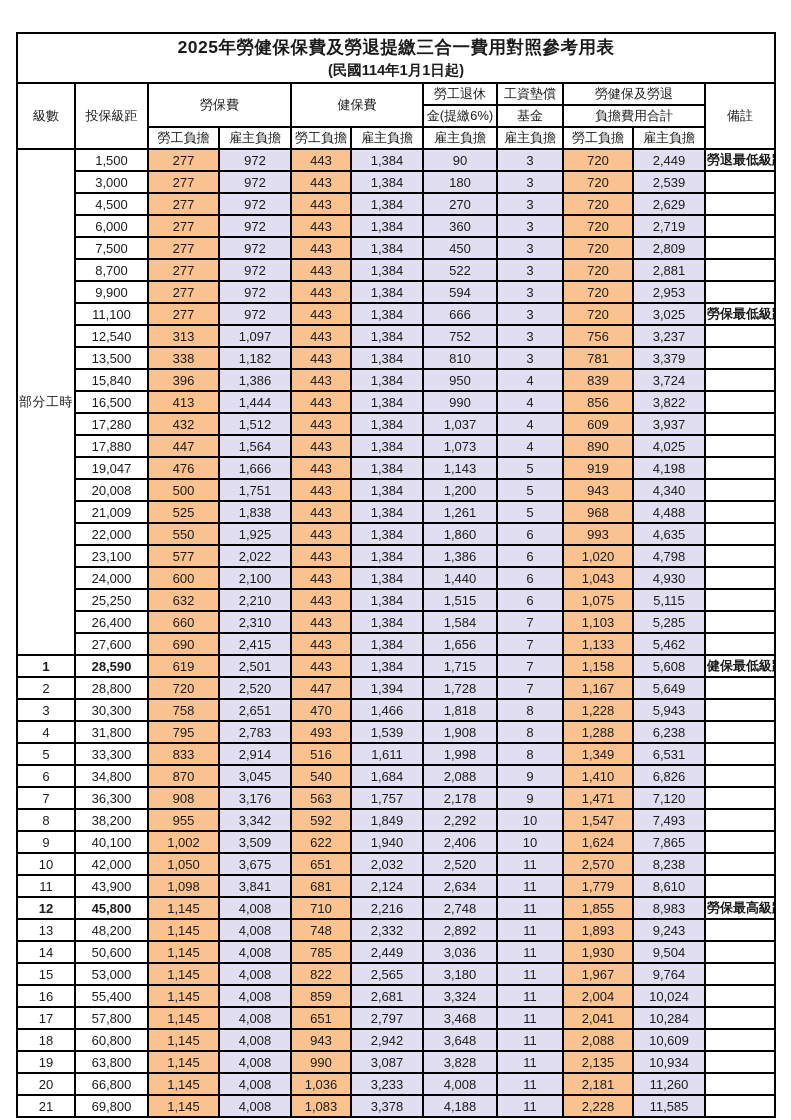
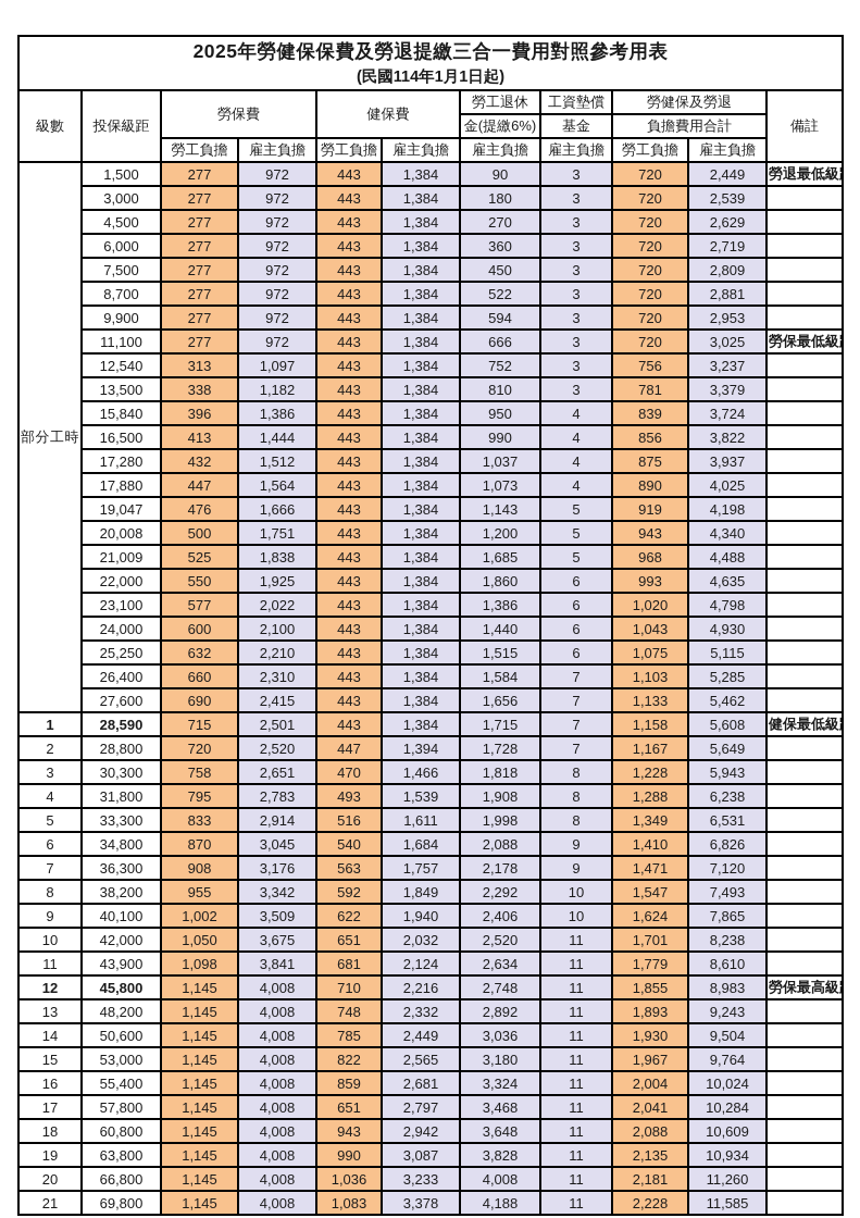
  2025年勞健保保費及勞退提繳三合一費用對照參考用表 (民國114年1月1日起)
  級數	投保級距	勞保費	健保費	勞工退休	工資墊償	勞健保及勞退	備註
  金(提繳6%)	基金	負擔費用合計
  勞工負擔	雇主負擔	勞工負擔	雇主負擔	雇主負擔	雇主負擔	勞工負擔	雇主負擔
  部分工時	1,500	277	972	443	1,384	90	3	720	2,449	勞退最低級
  3,000	277	972	443	1,384	180	3	720	2,539
  4,500	277	972	443	1,384	270	3	720	2,629
  6,000	277	972	443	1,384	360	3	720	2,719
  7,500	277	972	443	1,384	450	3	720	2,809
  8,700	277	972	443	1,384	522	3	720	2,881
  9,900	277	972	443	1,384	594	3	720	2,953
  11,100	277	972	443	1,384	666	3	720	3,025	勞保最低級
  12,540	313	1,097	443	1,384	752	3	756	3,237
  13,500	338	1,182	443	1,384	810	3	781	3,379
  15,840	396	1,386	443	1,384	950	4	839	3,724
  16,500	413	1,444	443	1,384	990	4	856	3,822
- 17,280	432	1,512	443	1,384	1,037	4	609	3,937
+ 17,280	432	1,512	443	1,384	1,037	4	875	3,937
  17,880	447	1,564	443	1,384	1,073	4	890	4,025
  19,047	476	1,666	443	1,384	1,143	5	919	4,198
  20,008	500	1,751	443	1,384	1,200	5	943	4,340
- 21,009	525	1,838	443	1,384	1,261	5	968	4,488
+ 21,009	525	1,838	443	1,384	1,685	5	968	4,488
  22,000	550	1,925	443	1,384	1,860	6	993	4,635
  23,100	577	2,022	443	1,384	1,386	6	1,020	4,798
  24,000	600	2,100	443	1,384	1,440	6	1,043	4,930
  25,250	632	2,210	443	1,384	1,515	6	1,075	5,115
  26,400	660	2,310	443	1,384	1,584	7	1,103	5,285
  27,600	690	2,415	443	1,384	1,656	7	1,133	5,462
- 1	28,590	619	2,501	443	1,384	1,715	7	1,158	5,608	健保最低級
+ 1	28,590	715	2,501	443	1,384	1,715	7	1,158	5,608	健保最低級
  2	28,800	720	2,520	447	1,394	1,728	7	1,167	5,649
  3	30,300	758	2,651	470	1,466	1,818	8	1,228	5,943
  4	31,800	795	2,783	493	1,539	1,908	8	1,288	6,238
  5	33,300	833	2,914	516	1,611	1,998	8	1,349	6,531
  6	34,800	870	3,045	540	1,684	2,088	9	1,410	6,826
  7	36,300	908	3,176	563	1,757	2,178	9	1,471	7,120
  8	38,200	955	3,342	592	1,849	2,292	10	1,547	7,493
  9	40,100	1,002	3,509	622	1,940	2,406	10	1,624	7,865
- 10	42,000	1,050	3,675	651	2,032	2,520	11	2,570	8,238
+ 10	42,000	1,050	3,675	651	2,032	2,520	11	1,701	8,238
  11	43,900	1,098	3,841	681	2,124	2,634	11	1,779	8,610
  12	45,800	1,145	4,008	710	2,216	2,748	11	1,855	8,983	勞保最高級
  13	48,200	1,145	4,008	748	2,332	2,892	11	1,893	9,243
  14	50,600	1,145	4,008	785	2,449	3,036	11	1,930	9,504
  15	53,000	1,145	4,008	822	2,565	3,180	11	1,967	9,764
  16	55,400	1,145	4,008	859	2,681	3,324	11	2,004	10,024
  17	57,800	1,145	4,008	651	2,797	3,468	11	2,041	10,284
  18	60,800	1,145	4,008	943	2,942	3,648	11	2,088	10,609
  19	63,800	1,145	4,008	990	3,087	3,828	11	2,135	10,934
  20	66,800	1,145	4,008	1,036	3,233	4,008	11	2,181	11,260
  21	69,800	1,145	4,008	1,083	3,378	4,188	11	2,228	11,585
